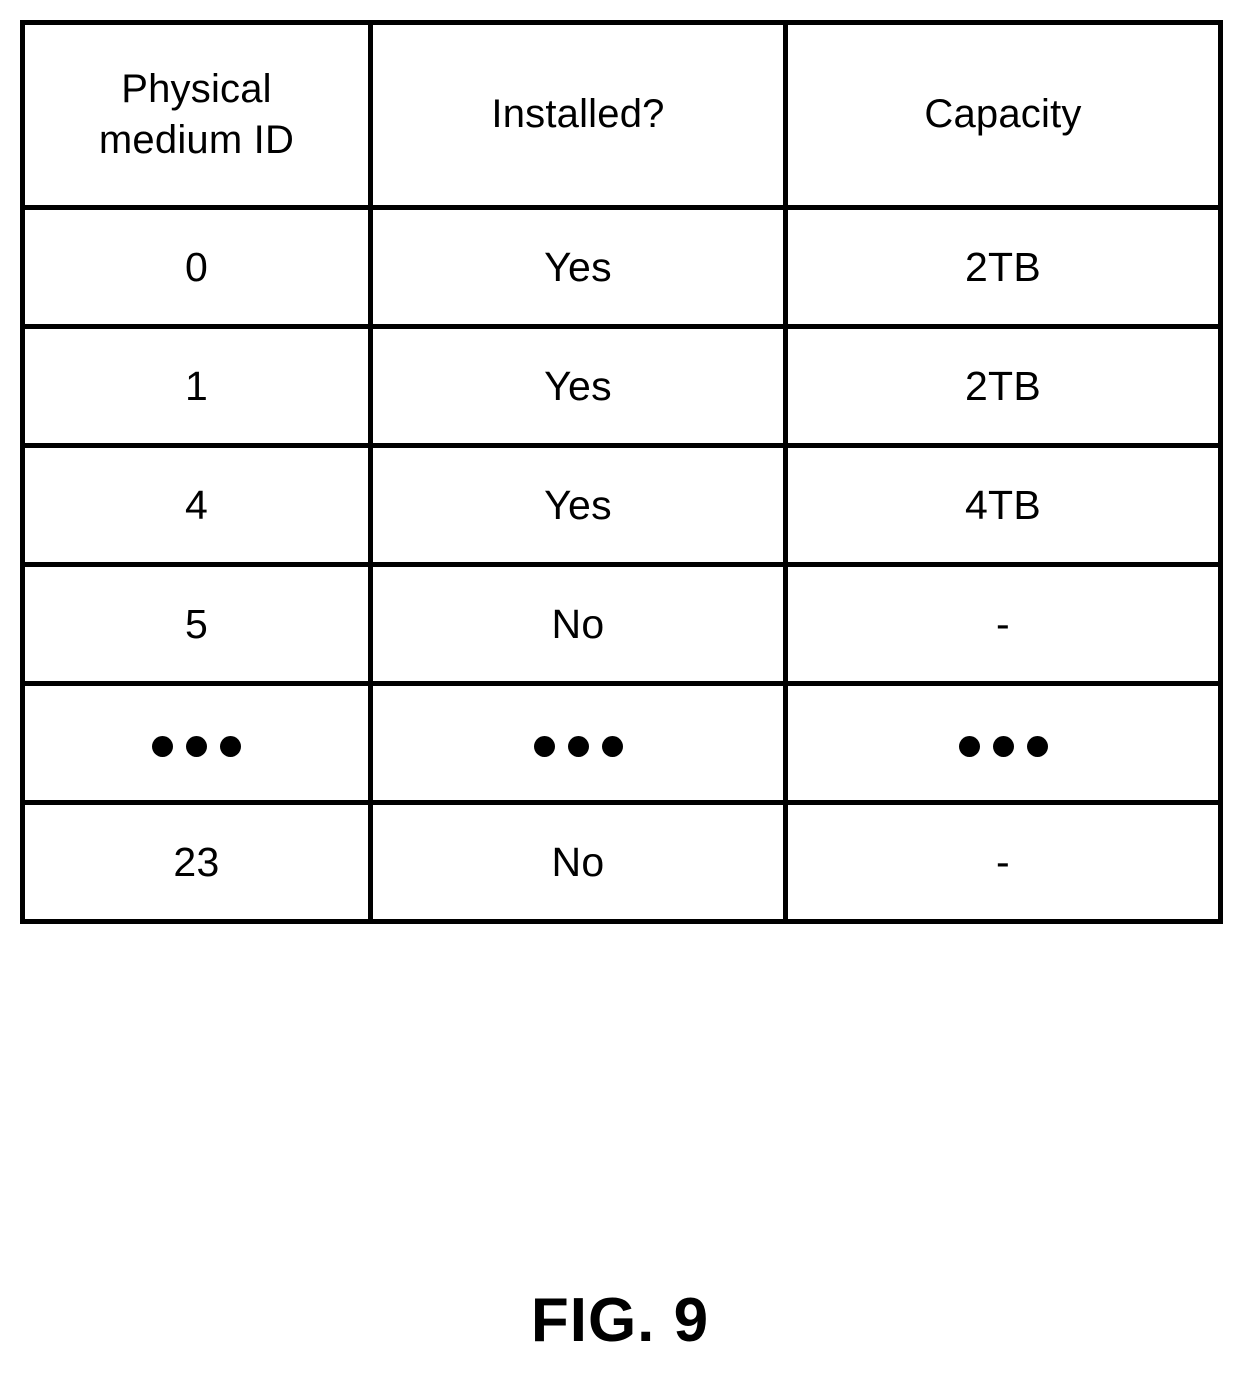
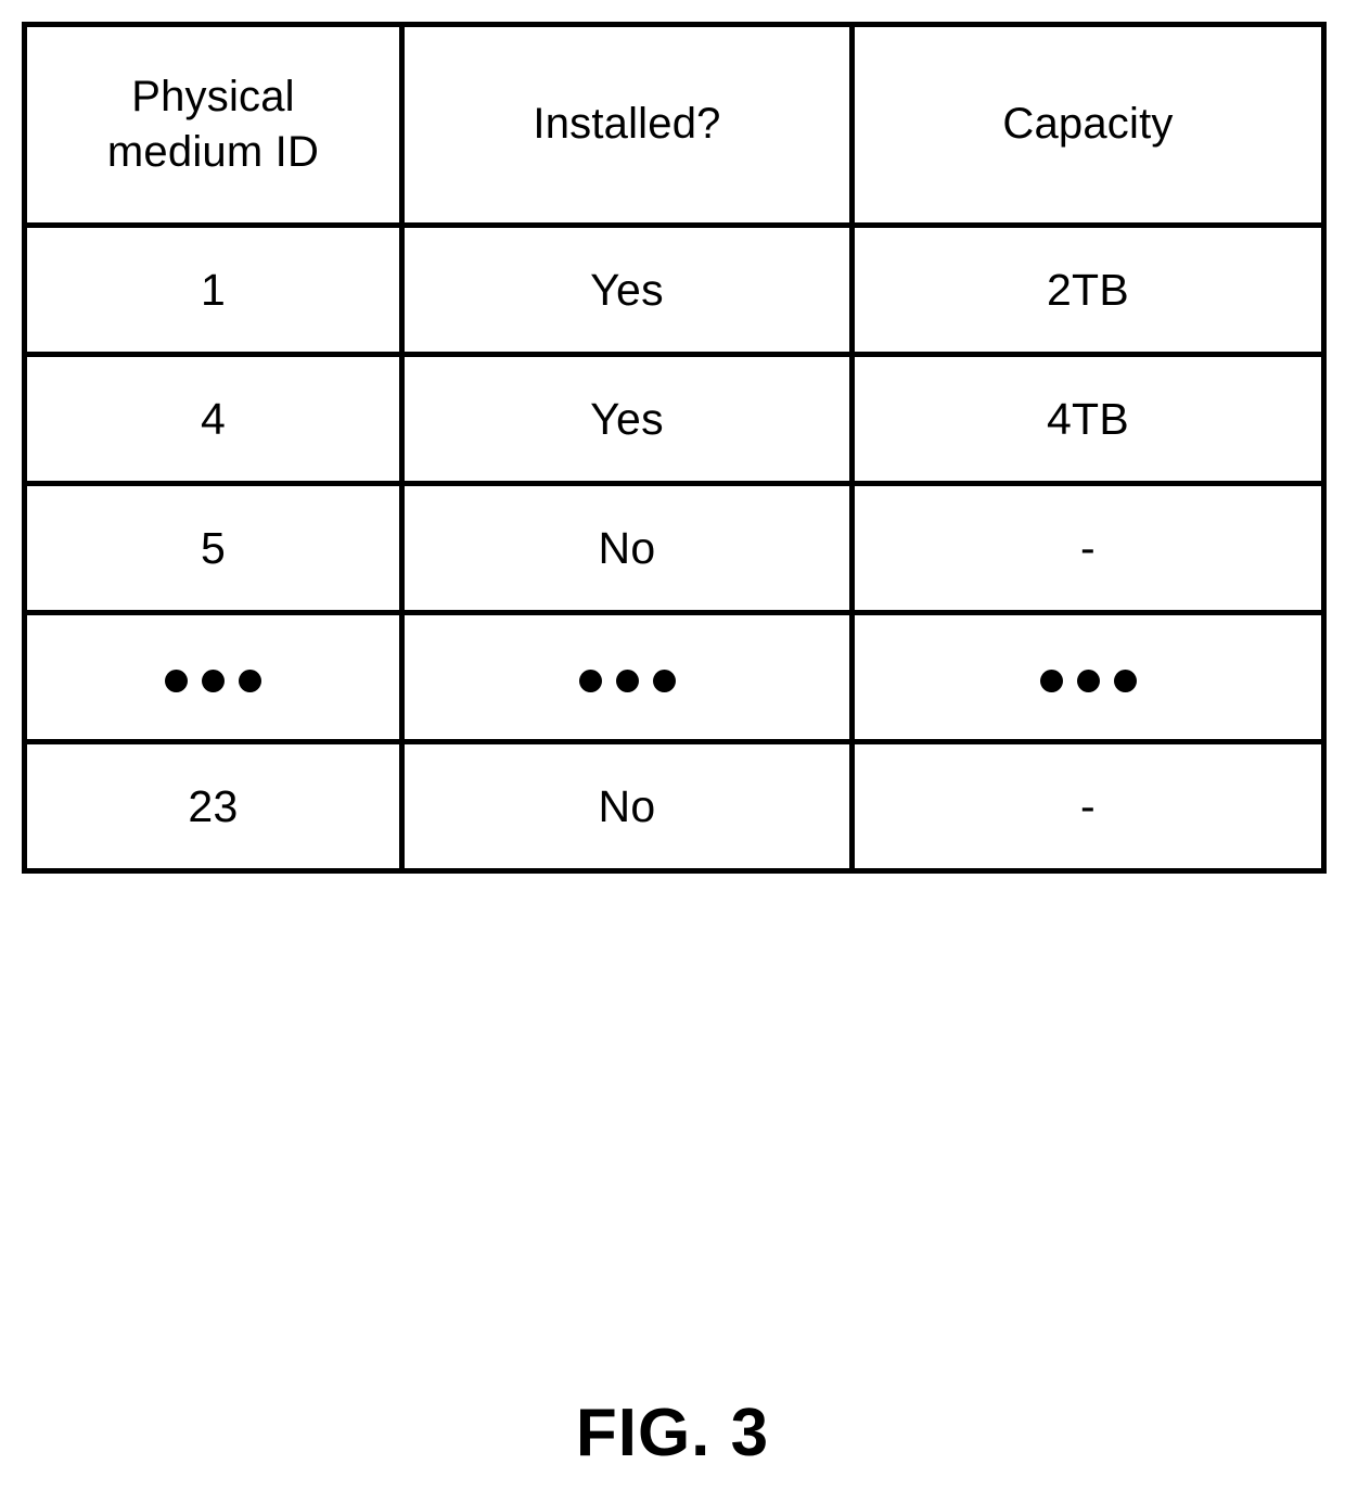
  Physical medium ID	Installed?	Capacity
- 0	Yes	2TB
  1	Yes	2TB
  4	Yes	4TB
  5	No	-
  23	No	-
- FIG. 9
+ FIG. 3
